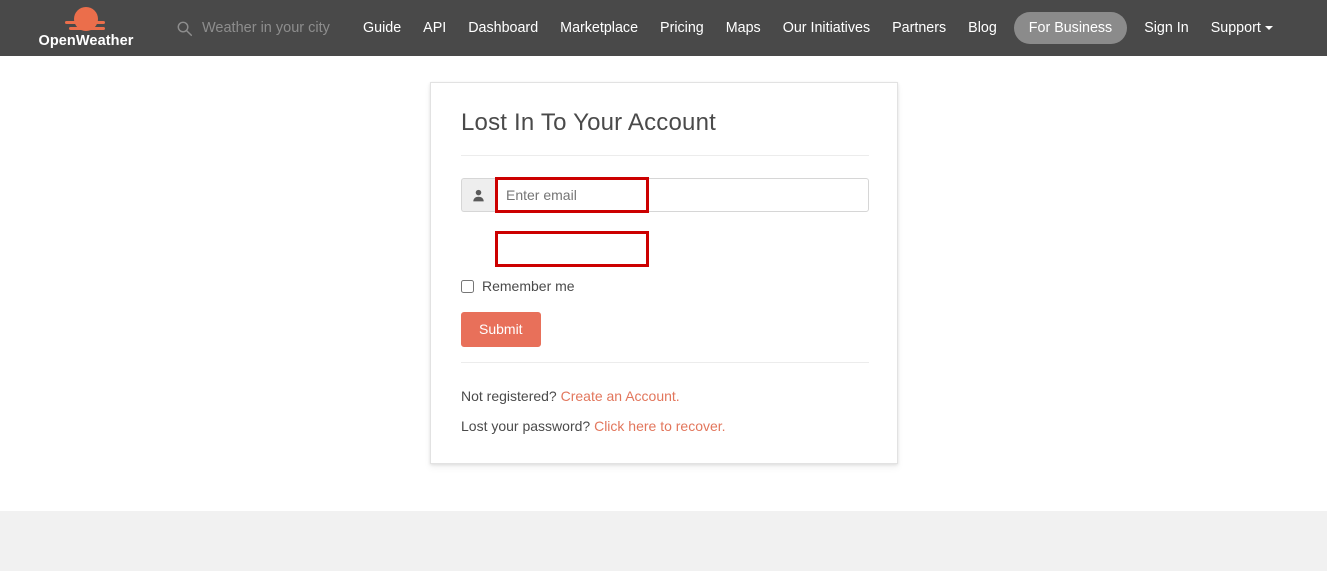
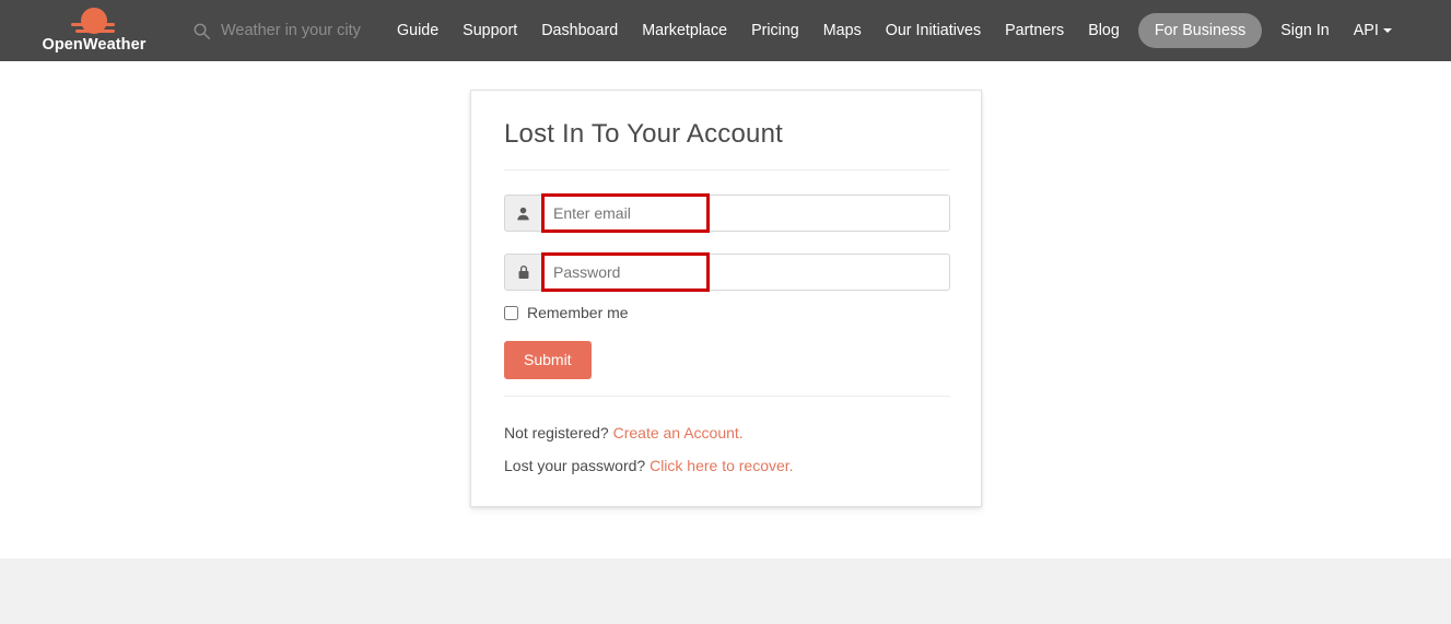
  OpenWeather
  Weather in your city
  Guide
- API
+ Support
  Dashboard
  Marketplace
  Pricing
  Maps
  Our Initiatives
  Partners
  Blog
  For Business
  Sign In
- Support
+ API
  Lost In To Your Account
  Enter email
+ Password
  Remember me
  Submit
  Not registered? Create an Account.
  Lost your password? Click here to recover.
